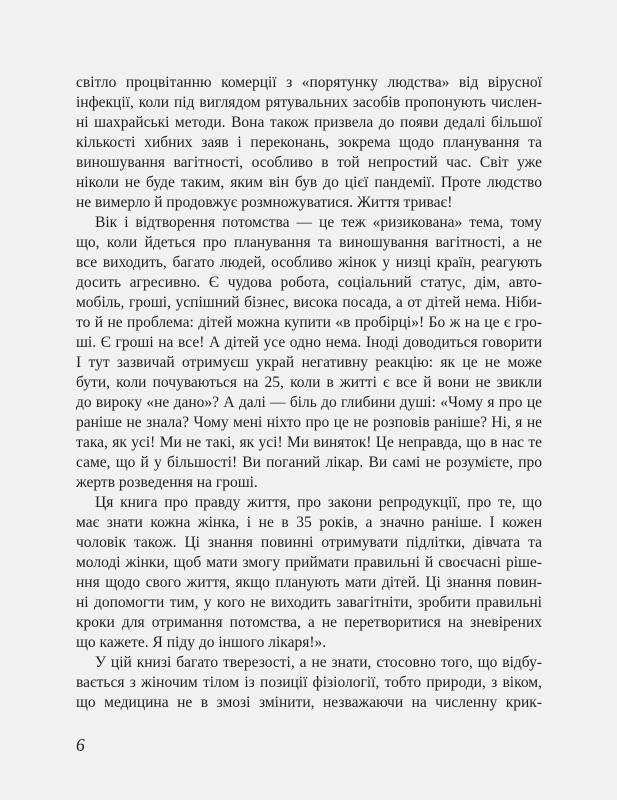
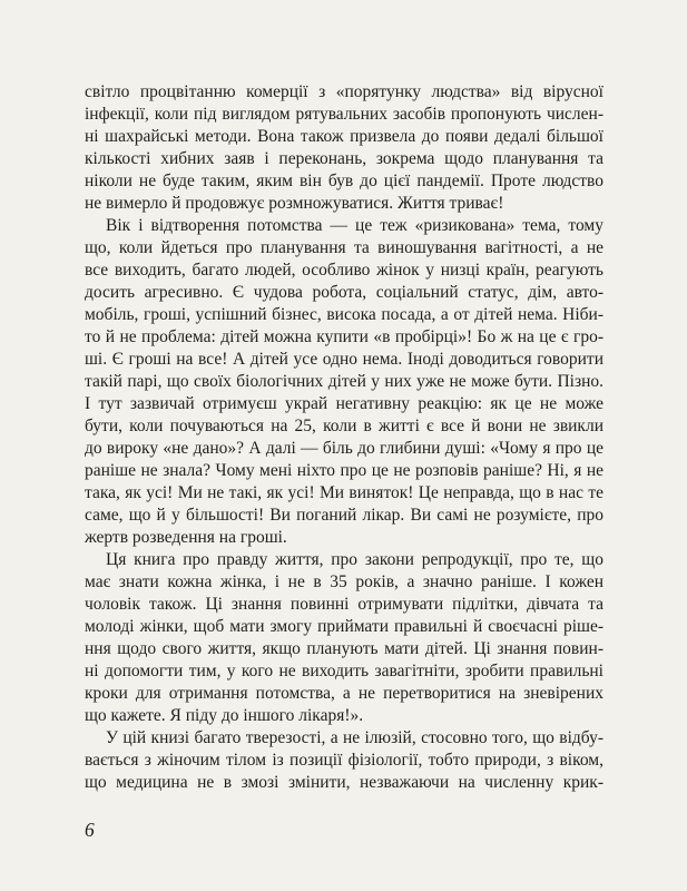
  світло процвітанню комерції з «порятунку людства» від вірусної
  інфекції, коли під виглядом рятувальних засобів пропонують числен-
  ні шахрайські методи. Вона також призвела до появи дедалі більшої
  кількості хибних заяв і переконань, зокрема щодо планування та
- виношування вагітності, особливо в той непростий час. Світ уже
  ніколи не буде таким, яким він був до цієї пандемії. Проте людство
  не вимерло й продовжує розмножуватися. Життя триває!
  Вік і відтворення потомства — це теж «ризикована» тема, тому
  що, коли йдеться про планування та виношування вагітності, а не
  все виходить, багато людей, особливо жінок у низці країн, реагують
  досить агресивно. Є чудова робота, соціальний статус, дім, авто-
  мобіль, гроші, успішний бізнес, висока посада, а от дітей нема. Ніби-
  то й не проблема: дітей можна купити «в пробірці»! Бо ж на це є гро-
  ші. Є гроші на все! А дітей усе одно нема. Іноді доводиться говорити
+ такій парі, що своїх біологічних дітей у них уже не може бути. Пізно.
  І тут зазвичай отримуєш украй негативну реакцію: як це не може
  бути, коли почуваються на 25, коли в житті є все й вони не звикли
  до вироку «не дано»? А далі — біль до глибини душі: «Чому я про це
  раніше не знала? Чому мені ніхто про це не розповів раніше? Ні, я не
  така, як усі! Ми не такі, як усі! Ми виняток! Це неправда, що в нас те
  саме, що й у більшості! Ви поганий лікар. Ви самі не розумієте, про
  жертв розведення на гроші.
  Ця книга про правду життя, про закони репродукції, про те, що
  має знати кожна жінка, і не в 35 років, а значно раніше. І кожен
  чоловік також. Ці знання повинні отримувати підлітки, дівчата та
  молоді жінки, щоб мати змогу приймати правильні й своєчасні ріше-
  ння щодо свого життя, якщо планують мати дітей. Ці знання повин-
  ні допомогти тим, у кого не виходить завагітніти, зробити правильні
  кроки для отримання потомства, а не перетворитися на зневірених
  що кажете. Я піду до іншого лікаря!».
- У цій книзі багато тверезості, а не знати, стосовно того, що відбу-
+ У цій книзі багато тверезості, а не ілюзій, стосовно того, що відбу-
  вається з жіночим тілом із позиції фізіології, тобто природи, з віком,
  що медицина не в змозі змінити, незважаючи на численну крик-
  6
